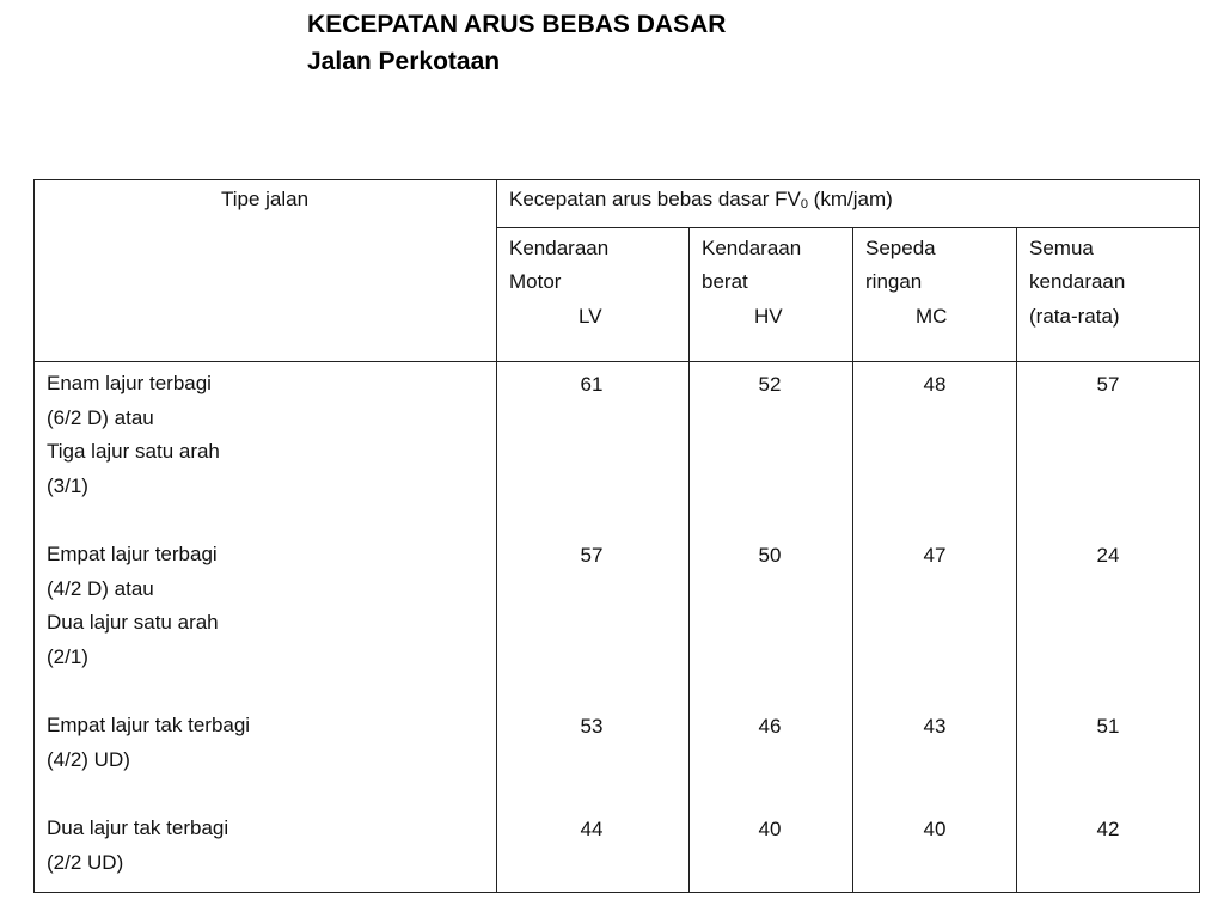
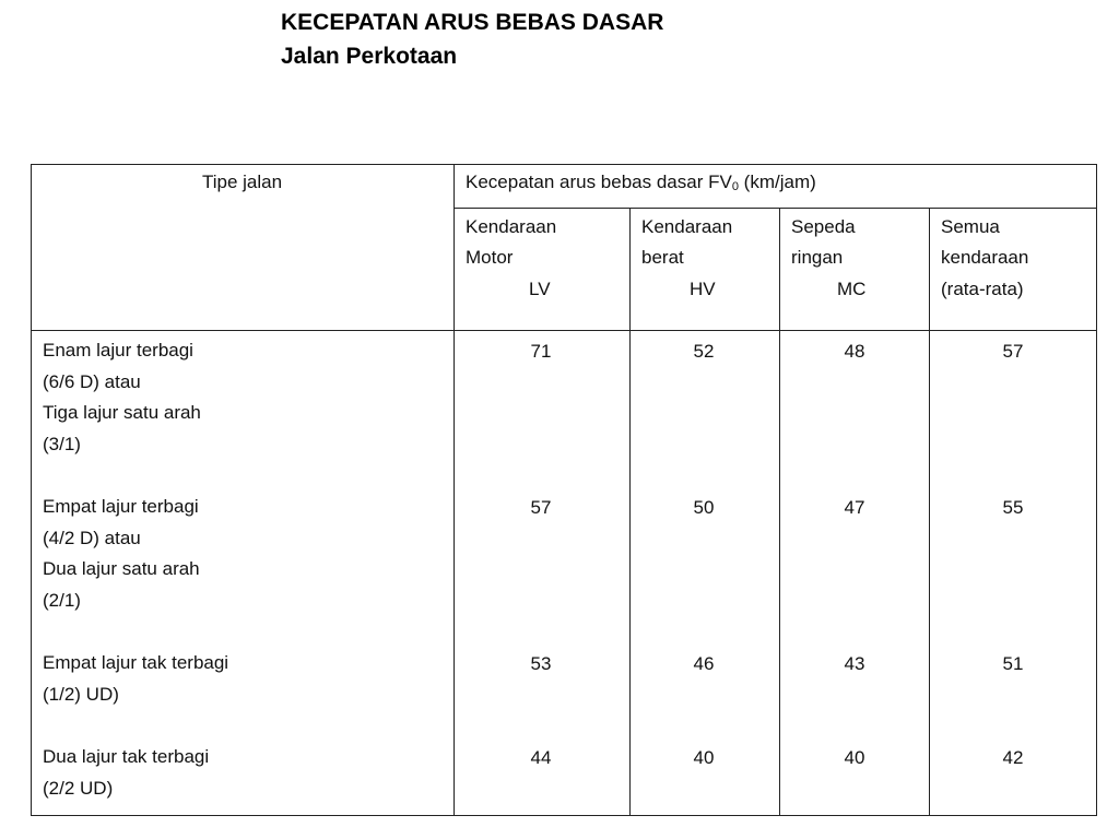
  KECEPATAN ARUS BEBAS DASAR
  Jalan Perkotaan
  Tipe jalan
  Kecepatan arus bebas dasar FV0 (km/jam)
  Kendaraan
  Motor
  LV
  Kendaraan
  berat
  HV
  Sepeda
  ringan
  MC
  Semua
  kendaraan
  (rata-rata)
  Enam lajur terbagi
- (6/2 D) atau
+ (6/6 D) atau
  Tiga lajur satu arah
  (3/1)
- 61
+ 71
  52
  48
  57
  Empat lajur terbagi
  (4/2 D) atau
  Dua lajur satu arah
  (2/1)
  57
  50
  47
- 24
+ 55
  Empat lajur tak terbagi
- (4/2) UD)
+ (1/2) UD)
  53
  46
  43
  51
  Dua lajur tak terbagi
  (2/2 UD)
  44
  40
  40
  42
